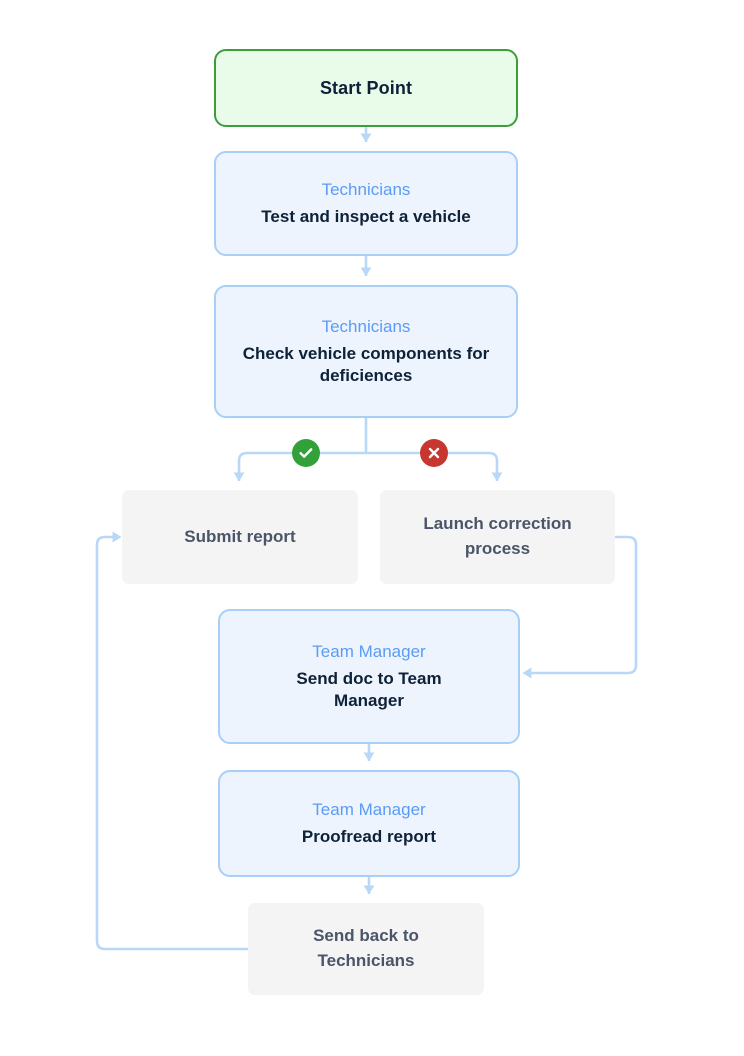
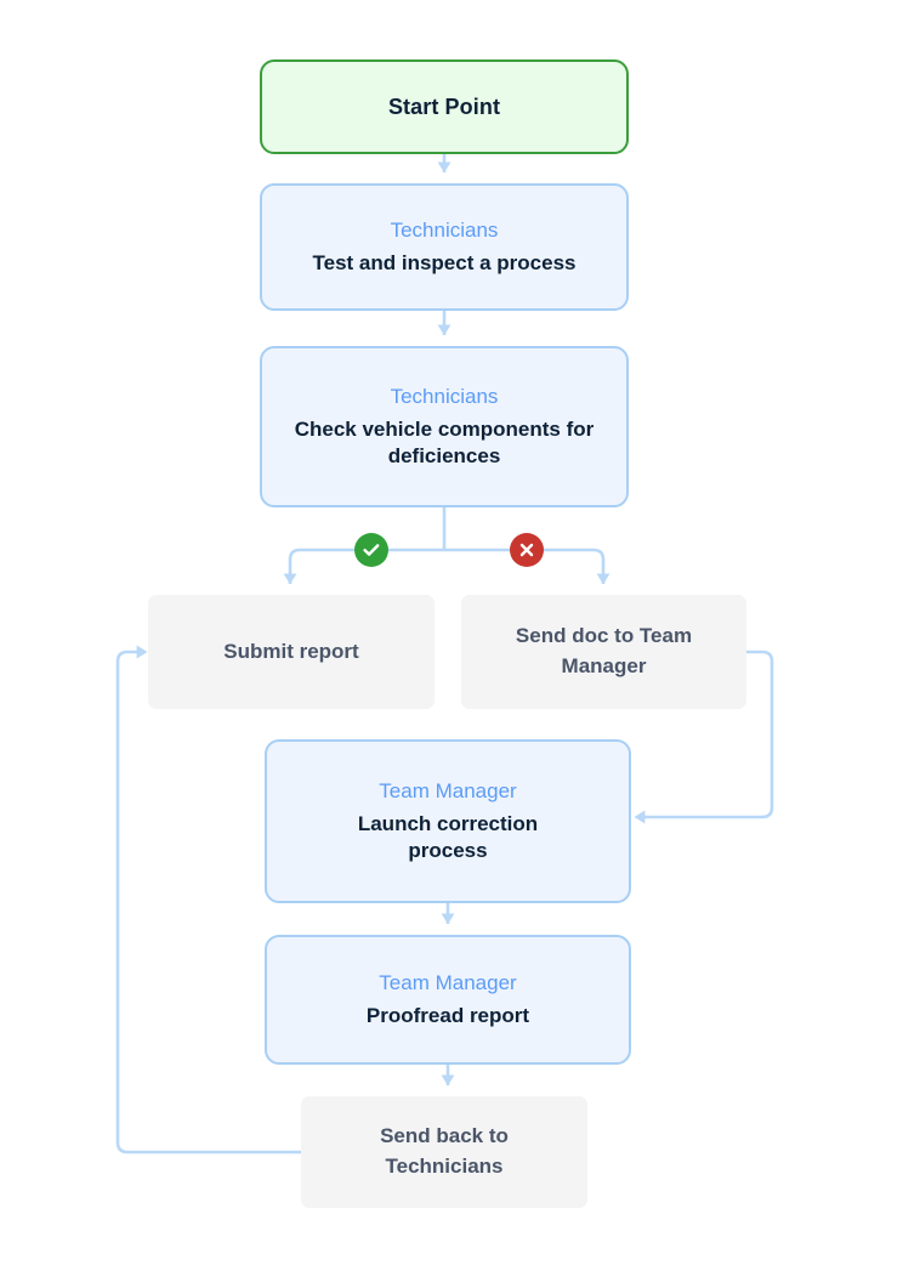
  Start Point
  Technicians
- Test and inspect a vehicle
+ Test and inspect a process
  Technicians
  Check vehicle components for deficiences
  Submit report
- Launch correction process
+ Send doc to Team Manager
  Team Manager
- Send doc to Team Manager
+ Launch correction process
  Team Manager
  Proofread report
  Send back to Technicians
